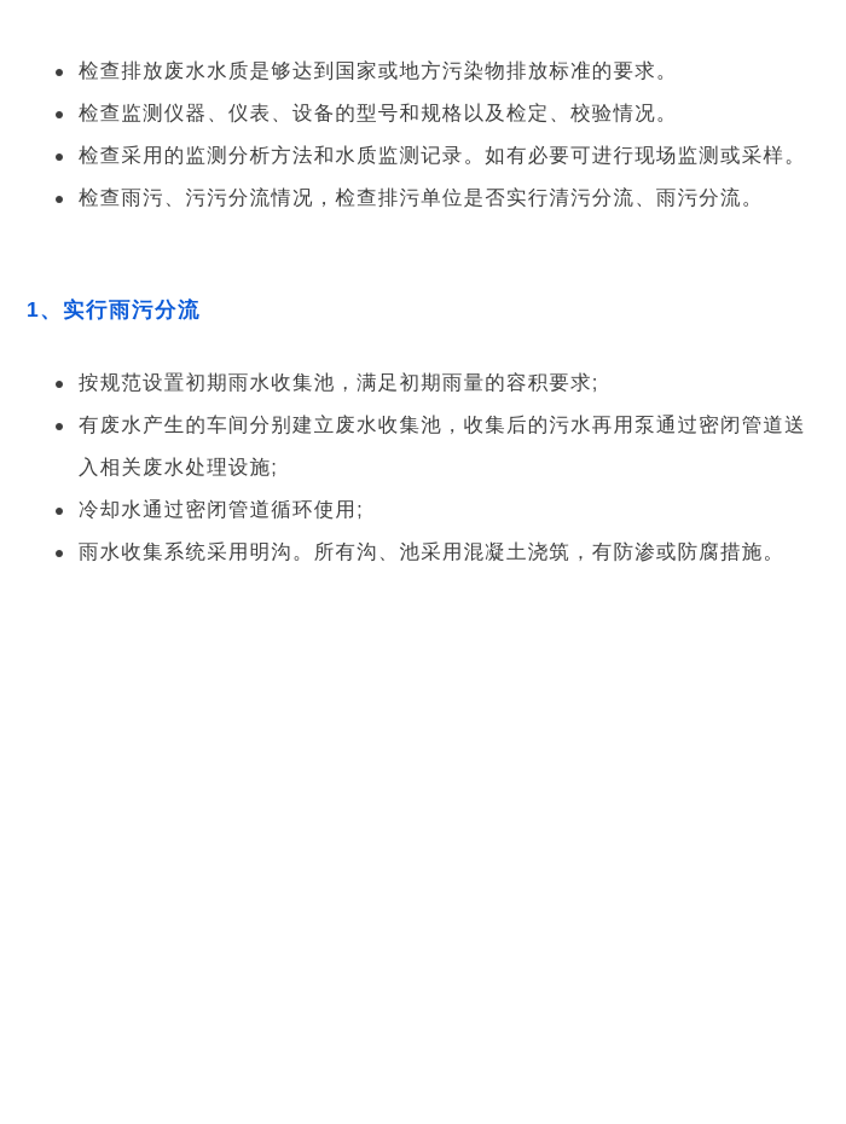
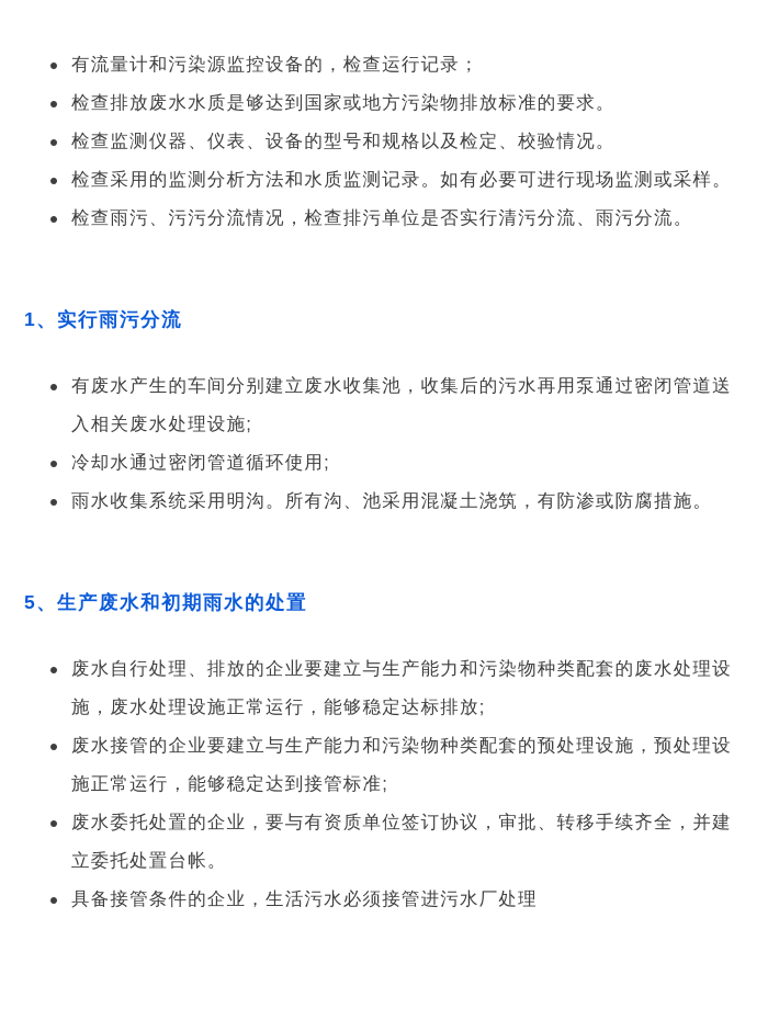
+ 有流量计和污染源监控设备的，检查运行记录；
  检查排放废水水质是够达到国家或地方污染物排放标准的要求。
  检查监测仪器、仪表、设备的型号和规格以及检定、校验情况。
  检查采用的监测分析方法和水质监测记录。如有必要可进行现场监测或采样。
  检查雨污、污污分流情况，检查排污单位是否实行清污分流、雨污分流。
  1、实行雨污分流
- 按规范设置初期雨水收集池，满足初期雨量的容积要求;
  有废水产生的车间分别建立废水收集池，收集后的污水再用泵通过密闭管道送入相关废水处理设施;
  冷却水通过密闭管道循环使用;
  雨水收集系统采用明沟。所有沟、池采用混凝土浇筑，有防渗或防腐措施。
+ 5、生产废水和初期雨水的处置
+ 废水自行处理、排放的企业要建立与生产能力和污染物种类配套的废水处理设施，废水处理设施正常运行，能够稳定达标排放;
+ 废水接管的企业要建立与生产能力和污染物种类配套的预处理设施，预处理设施正常运行，能够稳定达到接管标准;
+ 废水委托处置的企业，要与有资质单位签订协议，审批、转移手续齐全，并建立委托处置台帐。
+ 具备接管条件的企业，生活污水必须接管进污水厂处理
